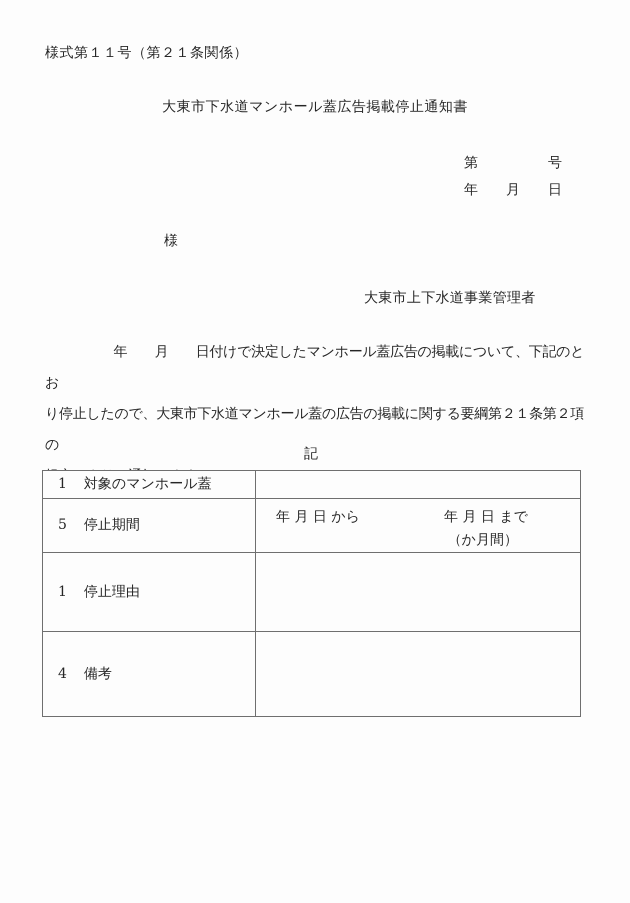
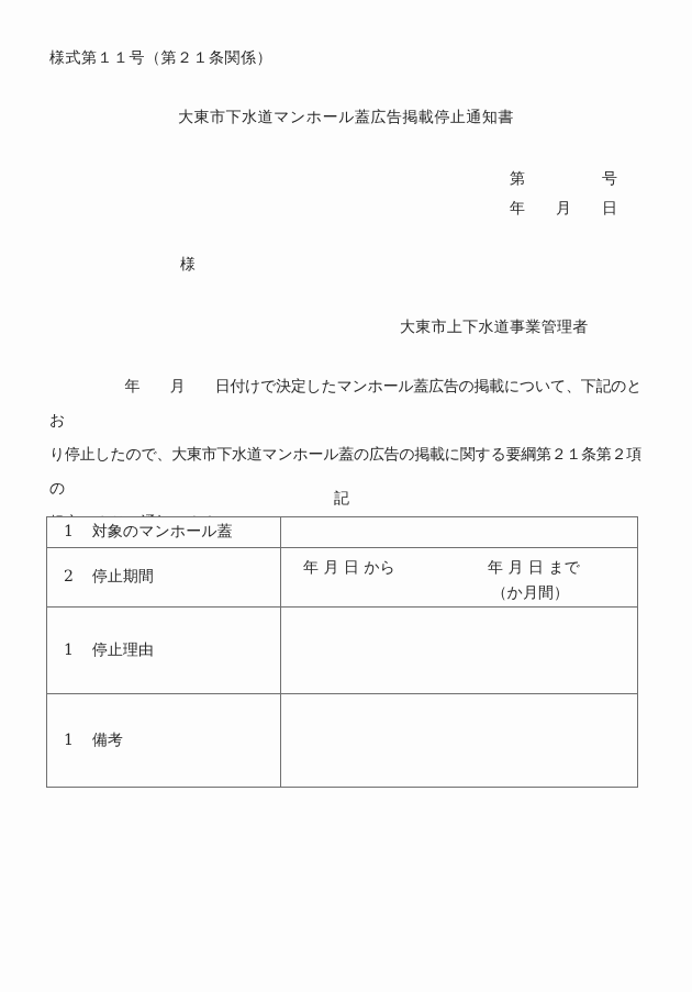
  様式第１１号（第２１条関係）
  大東市下水道マンホール蓋広告掲載停止通知書
  第 号
  年 月 日
  様
  大東市上下水道事業管理者
  年 月 日付けで決定したマンホール蓋広告の掲載について、下記のとお
  り停止したので、大東市下水道マンホール蓋の広告の掲載に関する要綱第２１条第２項の
  記
  1 対象のマンホール蓋
- 5 停止期間	年 月 日 から 年 月 日 まで （か月間）
+ 2 停止期間	年 月 日 から 年 月 日 まで （か月間）
  1 停止理由
- 4 備考
+ 1 備考
